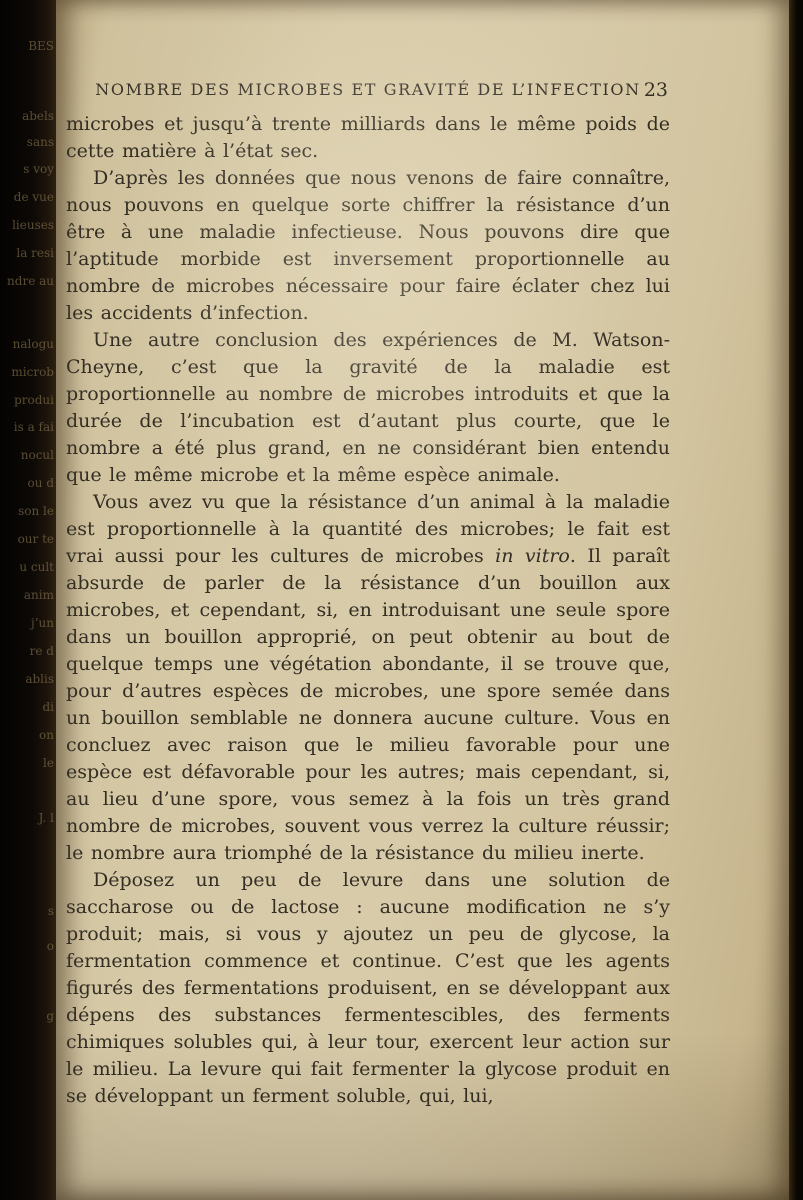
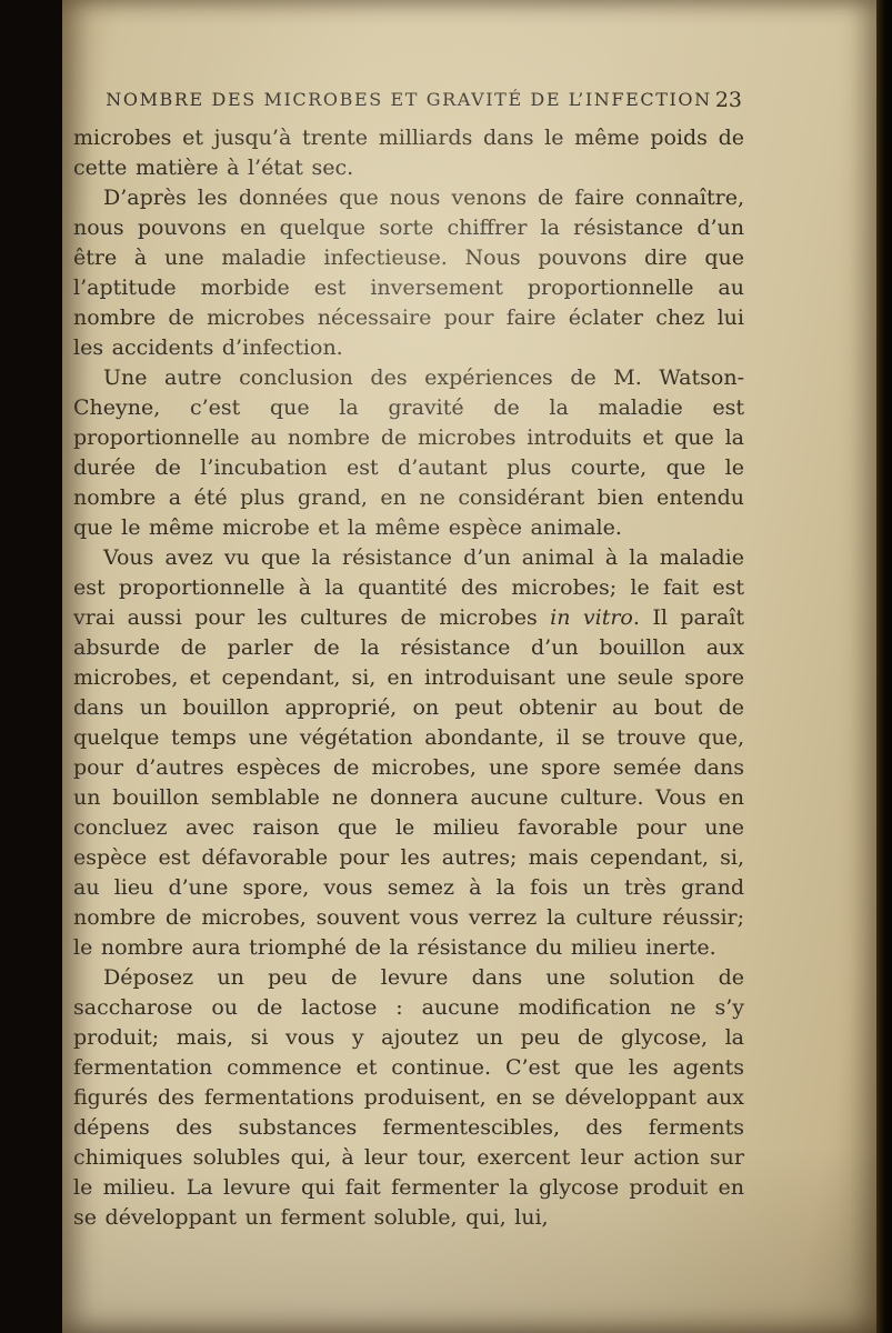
- BES
- abels
- sans
- s voy
- de vue
- lieuses
- la resi
- ndre au
- nalogu
- microb
- produi
- is a fai
- nocul
- ou d
- son le
- our te
- u cult
- anim
- j’un
- re d
- ablis
- di
- on
- le
- J. l
- s
- o
- g
